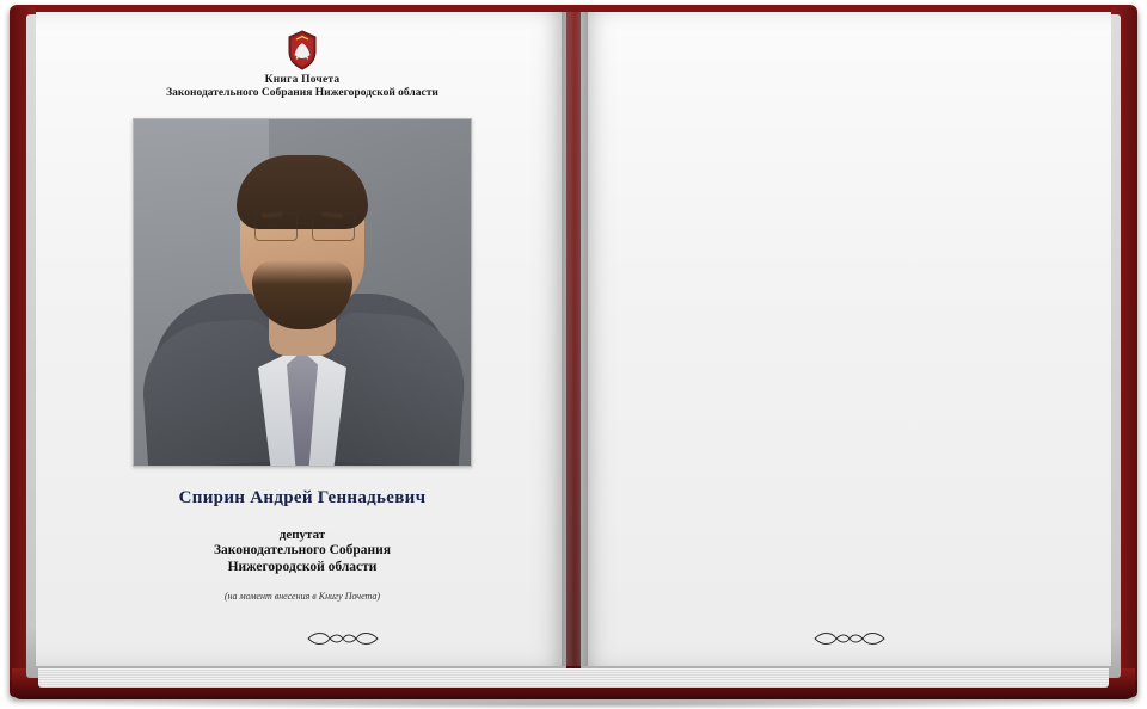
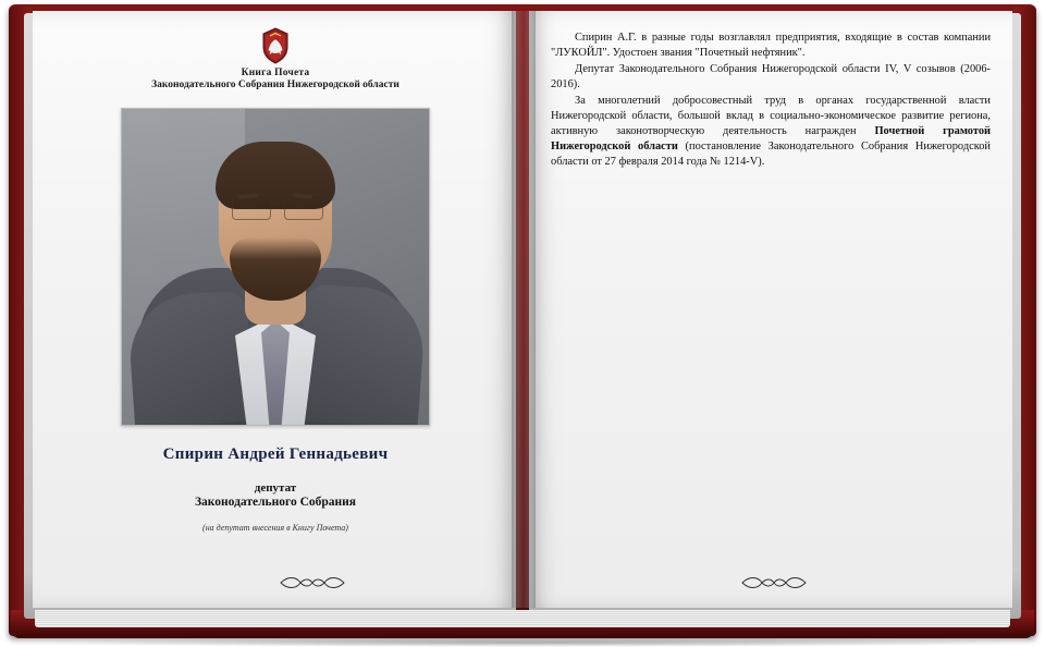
  Книга Почета
  Законодательного Собрания Нижегородской области
  Спирин Андрей Геннадьевич
  депутат
  Законодательного Собрания
- Нижегородской области
- (на момент внесения в Книгу Почета)
+ (на депутат внесения в Книгу Почета)
+ Спирин А.Г. в разные годы возглавлял предприятия, входящие в состав компании "ЛУКОЙЛ". Удостоен звания "Почетный нефтяник".
+ Депутат Законодательного Собрания Нижегородской области IV, V созывов (2006-2016).
+ За многолетний добросовестный труд в органах государственной власти Нижегородской области, большой вклад в социально-экономическое развитие региона, активную законотворческую деятельность награжден Почетной грамотой Нижегородской области (постановление Законодательного Собрания Нижегородской области от 27 февраля 2014 года № 1214-V).
